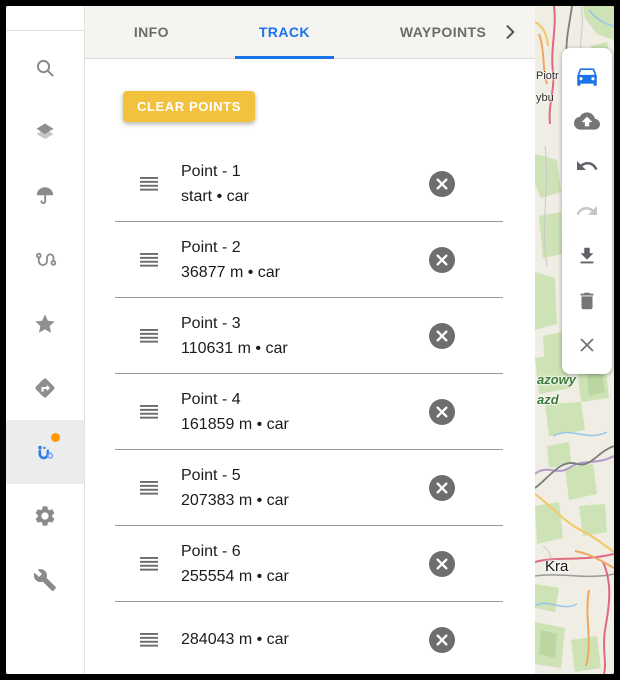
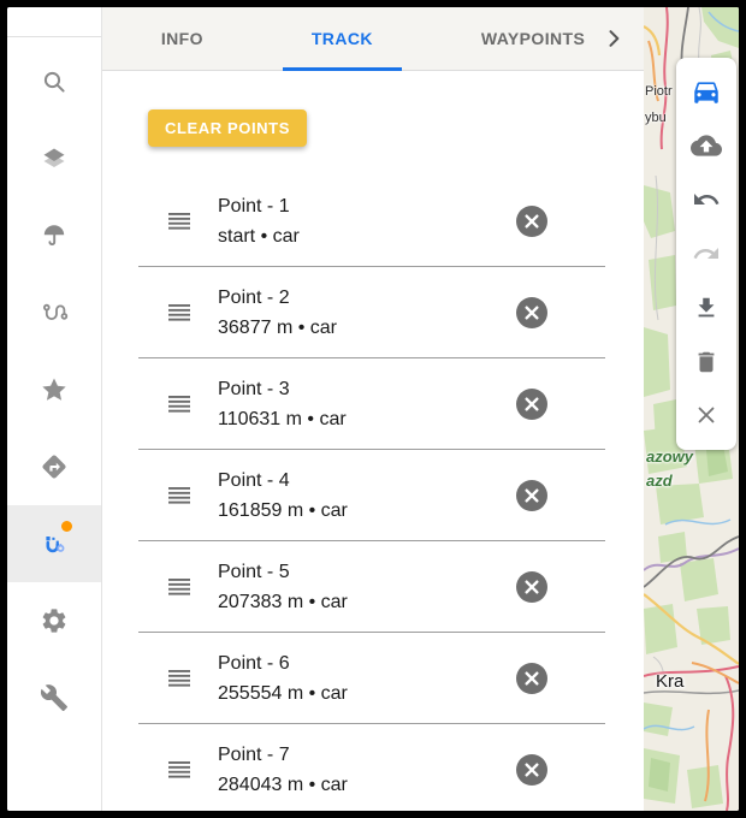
  INFO
  TRACK
  WAYPOINTS
  CLEAR POINTS
  Point - 1
  start • car
  Point - 2
  36877 m • car
  Point - 3
  110631 m • car
  Point - 4
  161859 m • car
  Point - 5
  207383 m • car
  Point - 6
  255554 m • car
+ Point - 7
  284043 m • car
  Piotr
  ybu
  azowy
  azd
  Kra
